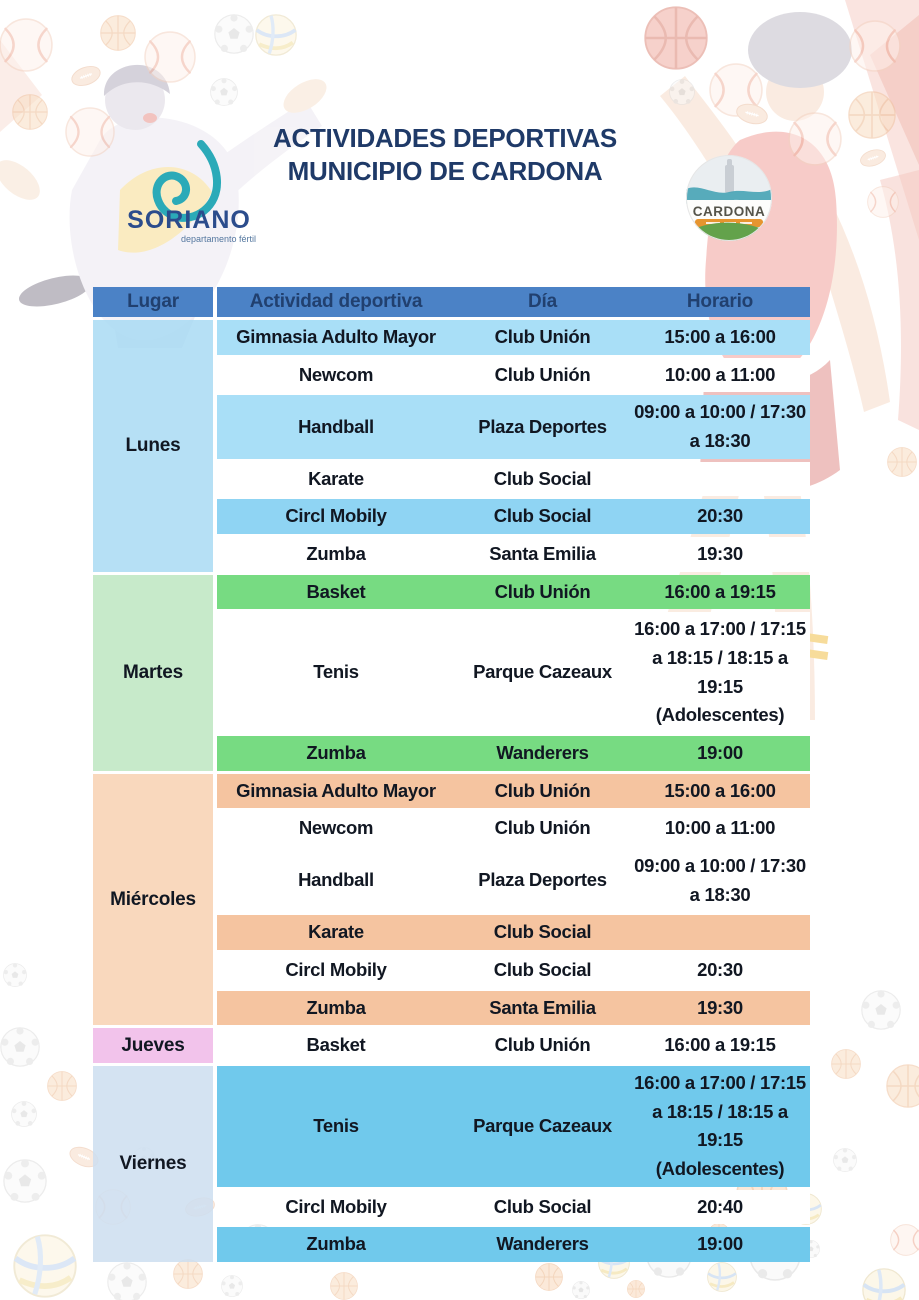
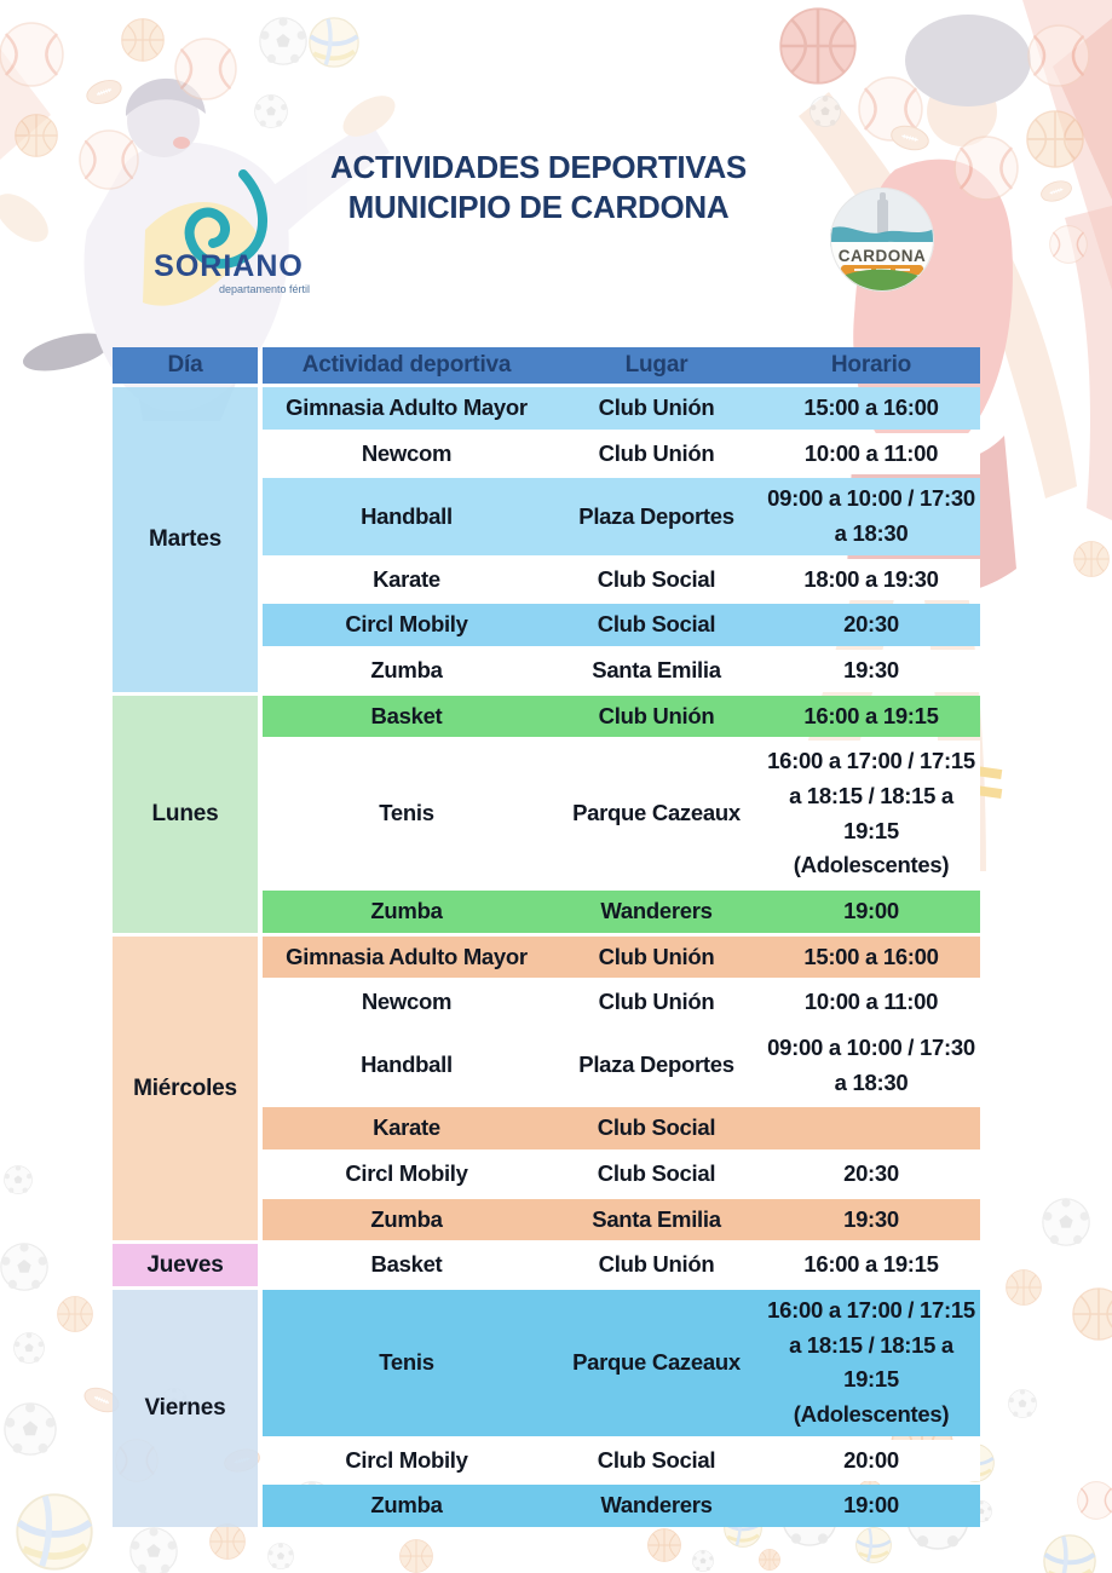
  SORIANO
  departamento fértil
  ACTIVIDADES DEPORTIVAS
  MUNICIPIO DE CARDONA
  CARDONA
- Lugar
+ Día
  Actividad deportiva
- Día
+ Lugar
  Horario
- Lunes
+ Martes
  Gimnasia Adulto Mayor
  Club Unión
  15:00 a 16:00
  Newcom
  Club Unión
  10:00 a 11:00
  Handball
  Plaza Deportes
  09:00 a 10:00 / 17:30 a 18:30
  Karate
  Club Social
+ 18:00 a 19:30
  Circl Mobily
  Club Social
  20:30
  Zumba
  Santa Emilia
  19:30
- Martes
+ Lunes
  Basket
  Club Unión
  16:00 a 19:15
  Tenis
  Parque Cazeaux
  16:00 a 17:00 / 17:15 a 18:15 / 18:15 a 19:15 (Adolescentes)
  Zumba
  Wanderers
  19:00
  Miércoles
  Gimnasia Adulto Mayor
  Club Unión
  15:00 a 16:00
  Newcom
  Club Unión
  10:00 a 11:00
  Handball
  Plaza Deportes
  09:00 a 10:00 / 17:30 a 18:30
  Karate
  Club Social
  Circl Mobily
  Club Social
  20:30
  Zumba
  Santa Emilia
  19:30
  Jueves
  Basket
  Club Unión
  16:00 a 19:15
  Viernes
  Tenis
  Parque Cazeaux
  16:00 a 17:00 / 17:15 a 18:15 / 18:15 a 19:15 (Adolescentes)
  Circl Mobily
  Club Social
- 20:40
+ 20:00
  Zumba
  Wanderers
  19:00
